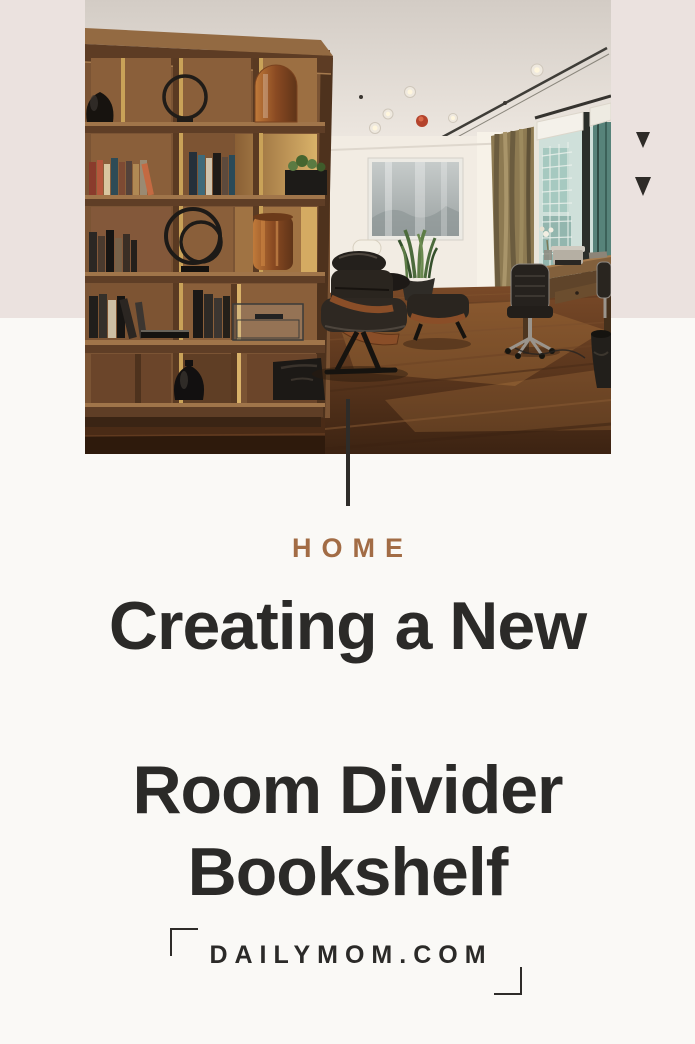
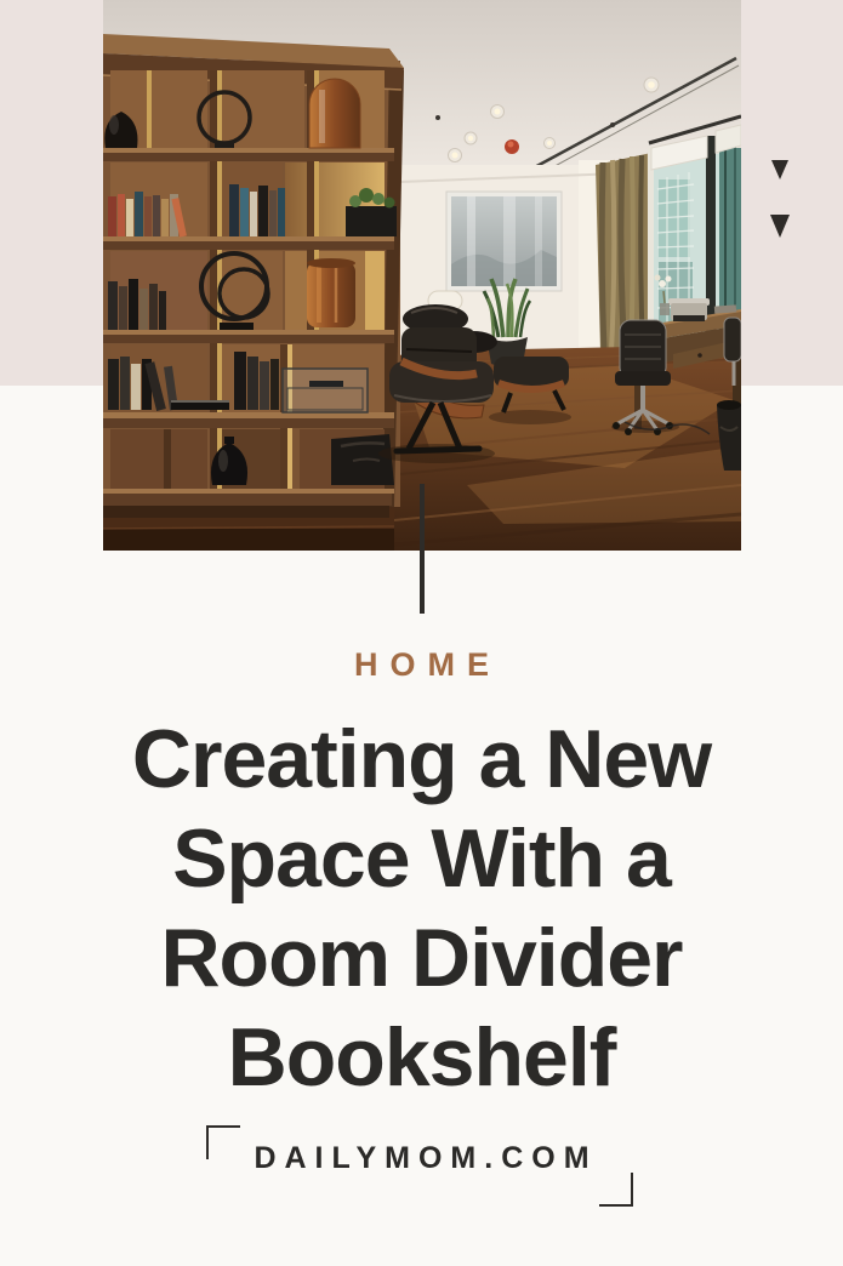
  HOME
  Creating a New
+ Space With a
  Room Divider
  Bookshelf
  DAILYMOM.COM
